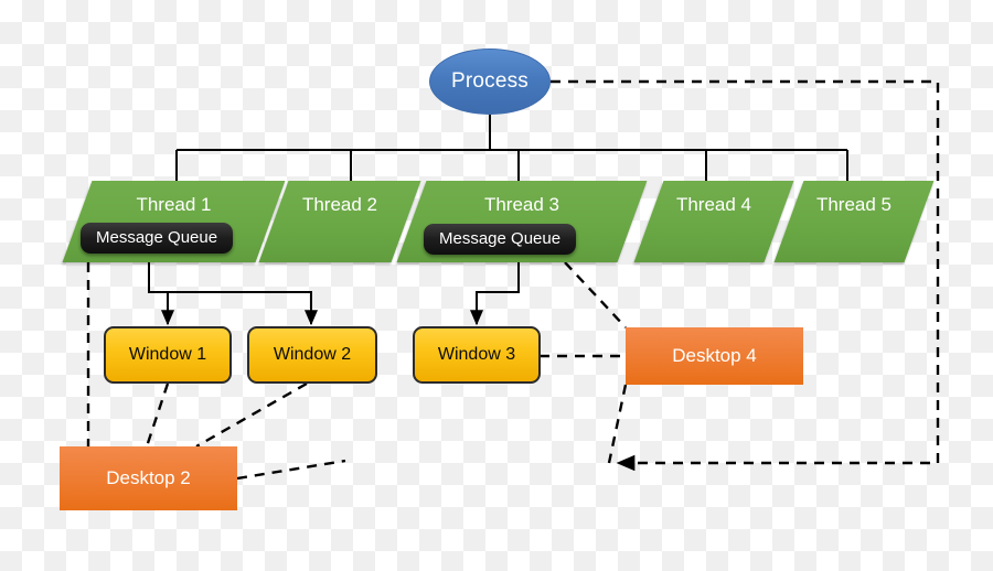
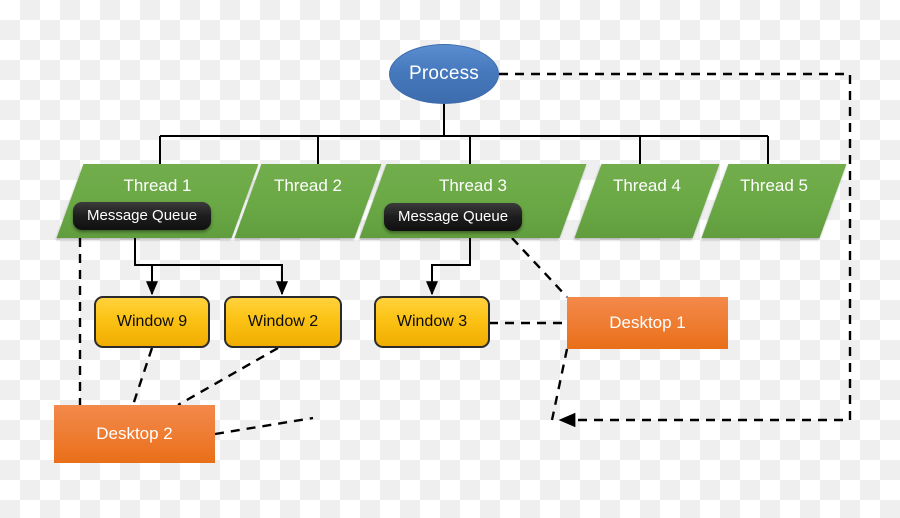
  Process
  Thread 1
  Message Queue
  Thread 2
  Thread 3
  Message Queue
  Thread 4
  Thread 5
- Window 1
+ Window 9
  Window 2
  Window 3
- Desktop 4
+ Desktop 1
  Desktop 2
